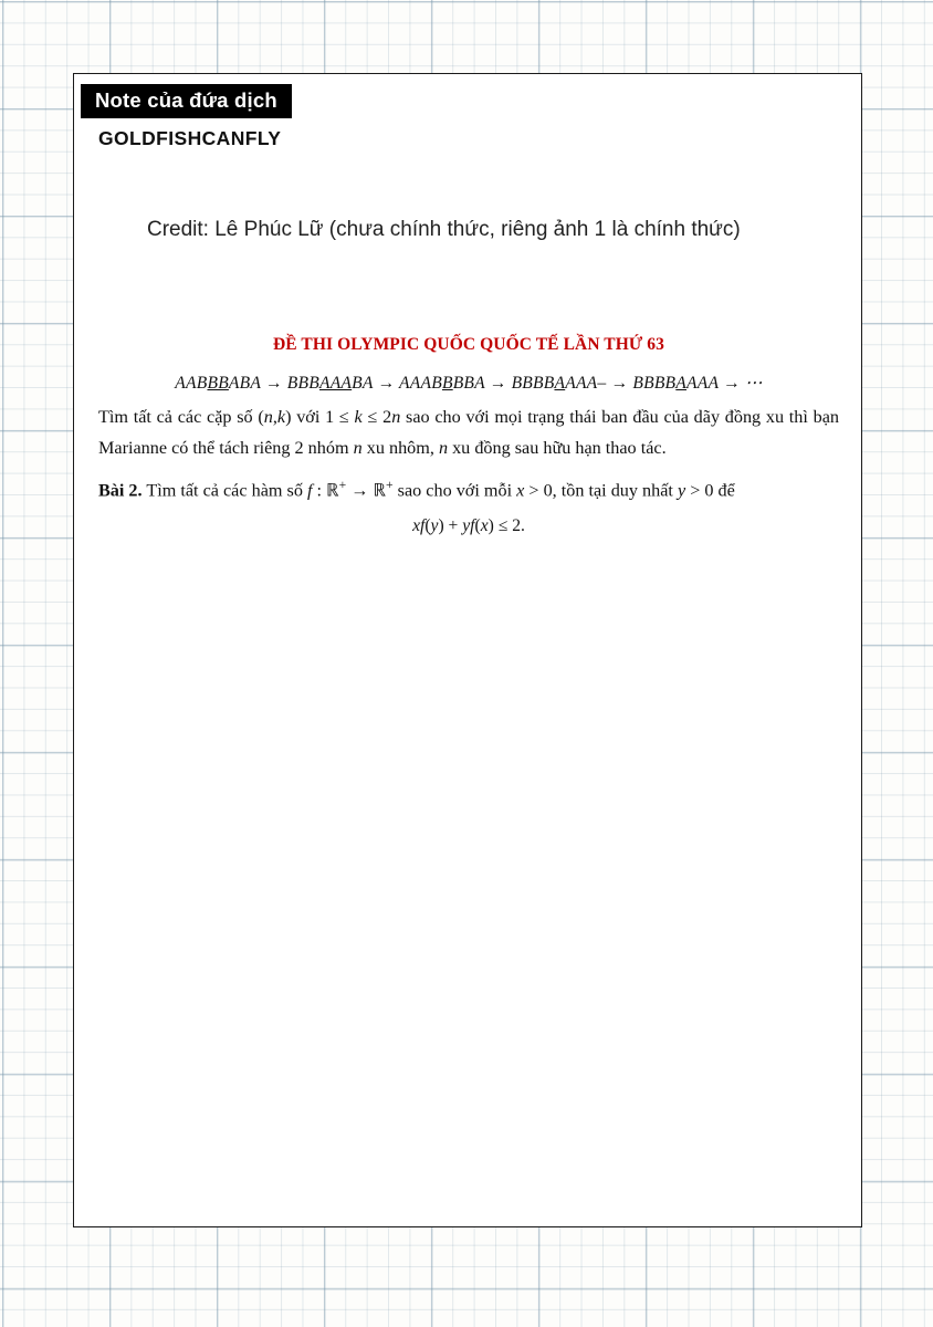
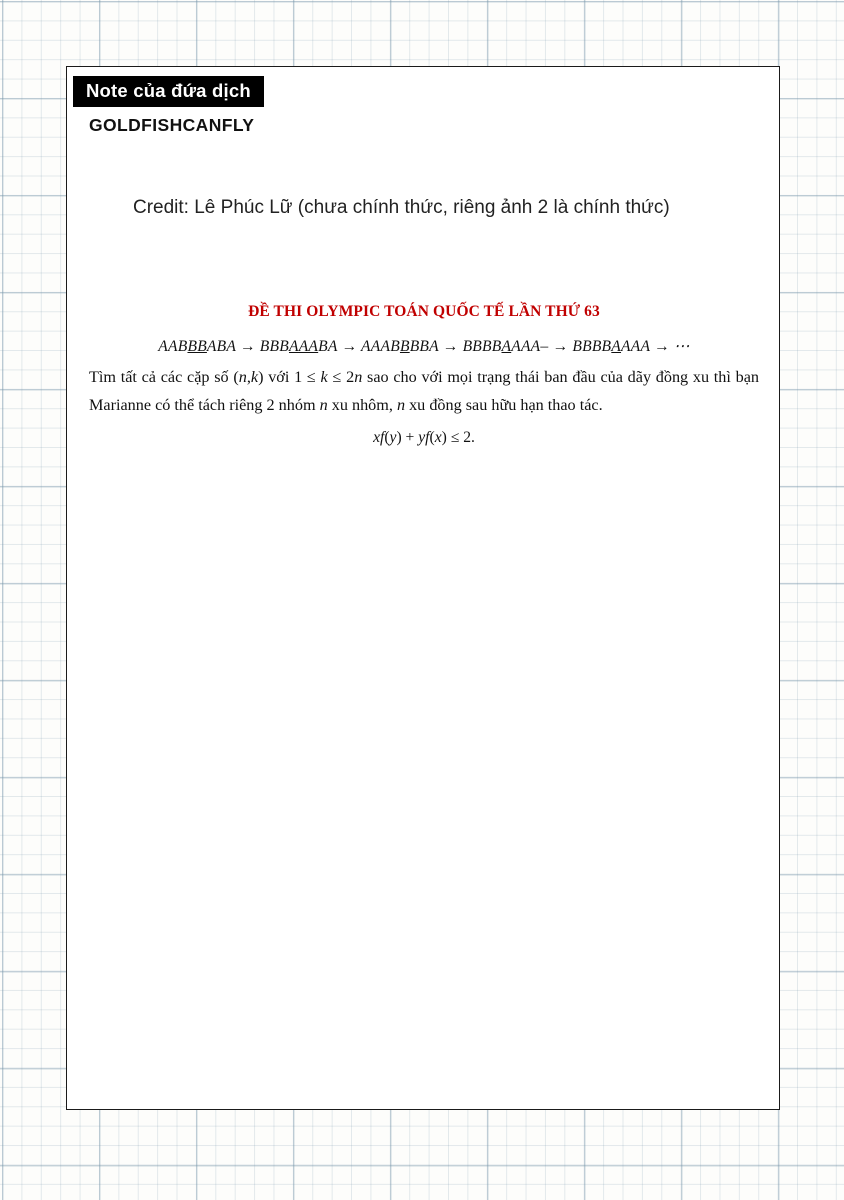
  Note của đứa dịch
  GOLDFISHCANFLY
- Credit: Lê Phúc Lữ (chưa chính thức, riêng ảnh 1 là chính thức)
+ Credit: Lê Phúc Lữ (chưa chính thức, riêng ảnh 2 là chính thức)
- ĐỀ THI OLYMPIC QUỐC QUỐC TẾ LẦN THỨ 63
+ ĐỀ THI OLYMPIC TOÁN QUỐC TẾ LẦN THỨ 63
  AABBBABA → BBBAAABA → AAABBBBA → BBBBAAAA– → BBBBAAAA → ⋯
  Tìm tất cả các cặp số (n,k) với 1 ≤ k ≤ 2n sao cho với mọi trạng thái ban đầu của dãy đồng xu thì bạn Marianne có thể tách riêng 2 nhóm n xu nhôm, n xu đồng sau hữu hạn thao tác.
- Bài 2. Tìm tất cả các hàm số f : ℝ+ → ℝ+ sao cho với mỗi x > 0, tồn tại duy nhất y > 0 để
  xf(y) + yf(x) ≤ 2.
